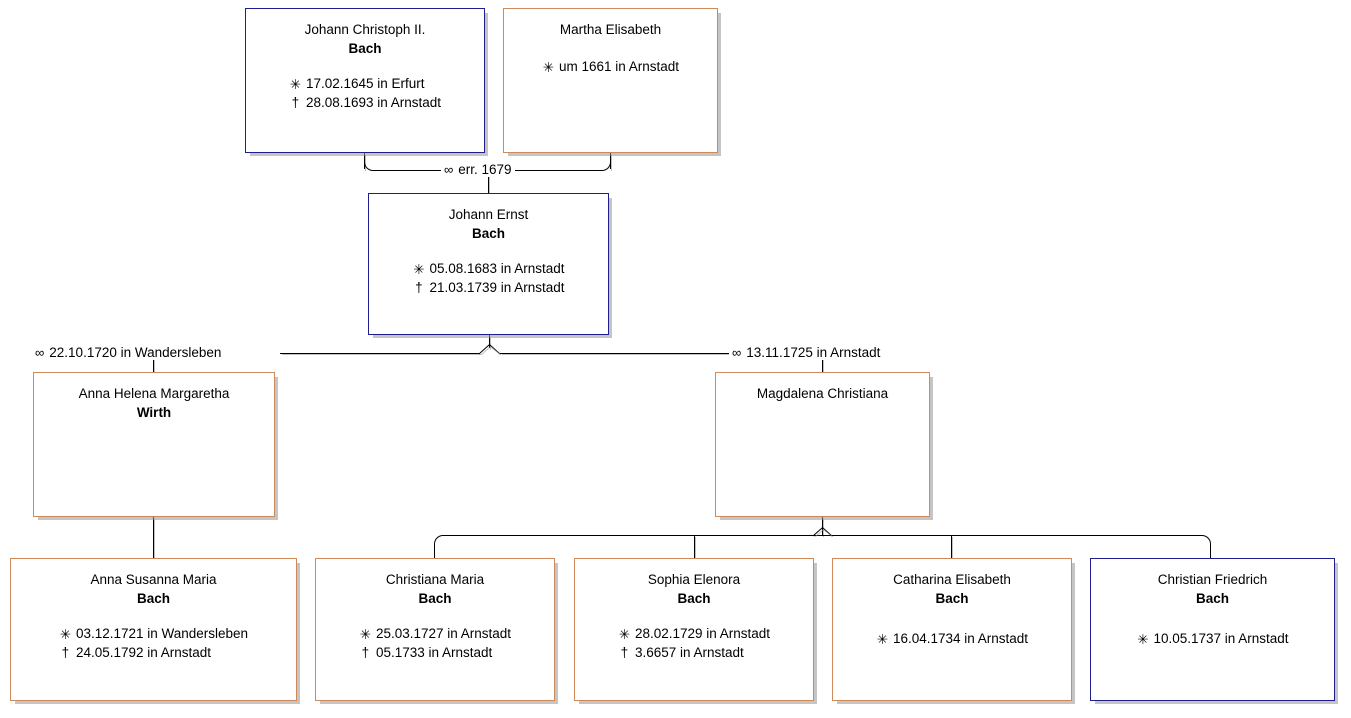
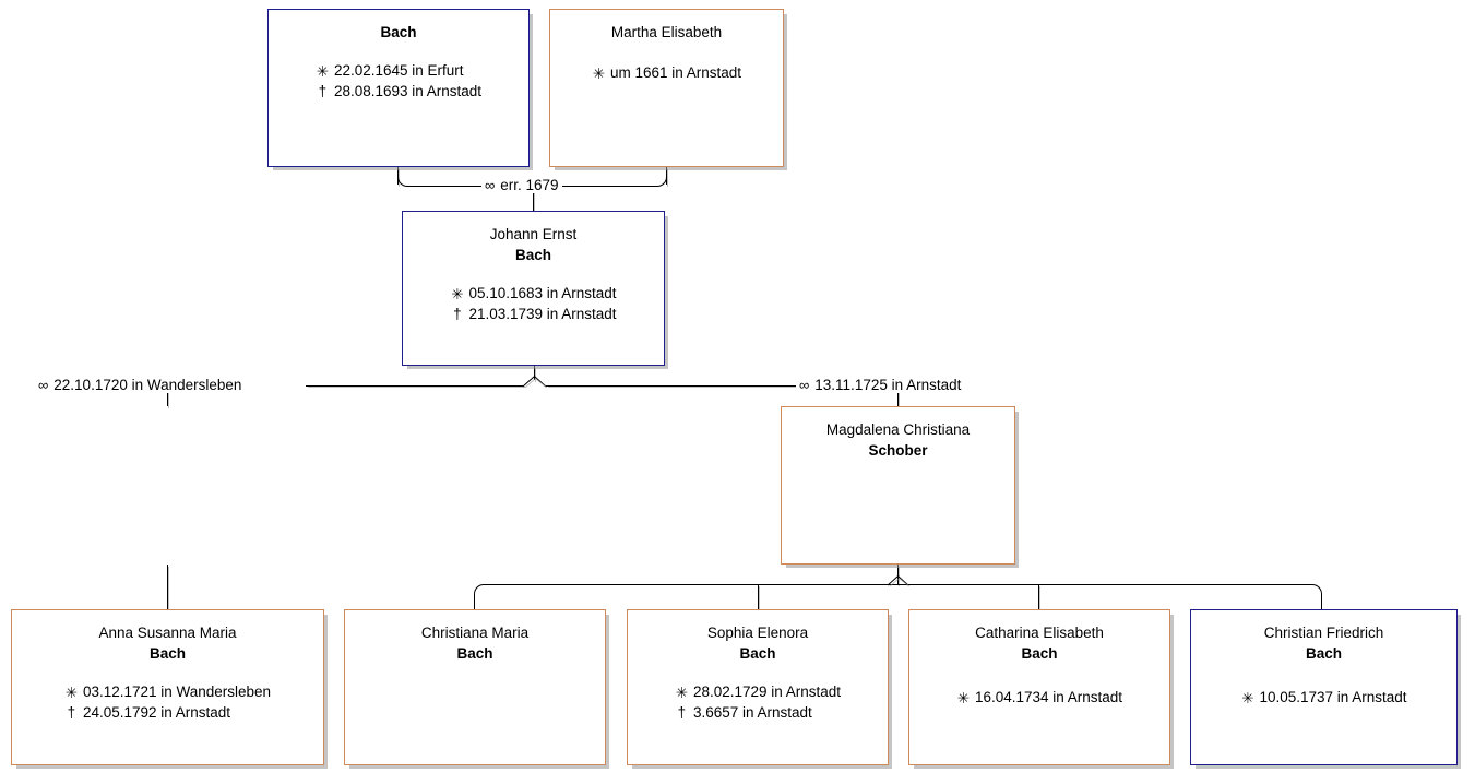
- Johann Christoph II.
  Bach
- ✳ 17.02.1645 in Erfurt
+ ✳ 22.02.1645 in Erfurt
  † 28.08.1693 in Arnstadt
  Martha Elisabeth
  ✳ um 1661 in Arnstadt
  ∞ err. 1679
  Johann Ernst
  Bach
- ✳ 05.08.1683 in Arnstadt
+ ✳ 05.10.1683 in Arnstadt
  † 21.03.1739 in Arnstadt
  ∞ 22.10.1720 in Wandersleben
  ∞ 13.11.1725 in Arnstadt
- Anna Helena Margaretha
- Wirth
  Magdalena Christiana
+ Schober
  Anna Susanna Maria
  Bach
  ✳ 03.12.1721 in Wandersleben
  † 24.05.1792 in Arnstadt
  Christiana Maria
  Bach
- ✳ 25.03.1727 in Arnstadt
- † 05.1733 in Arnstadt
  Sophia Elenora
  Bach
  ✳ 28.02.1729 in Arnstadt
  † 3.6657 in Arnstadt
  Catharina Elisabeth
  Bach
  ✳ 16.04.1734 in Arnstadt
  Christian Friedrich
  Bach
  ✳ 10.05.1737 in Arnstadt
